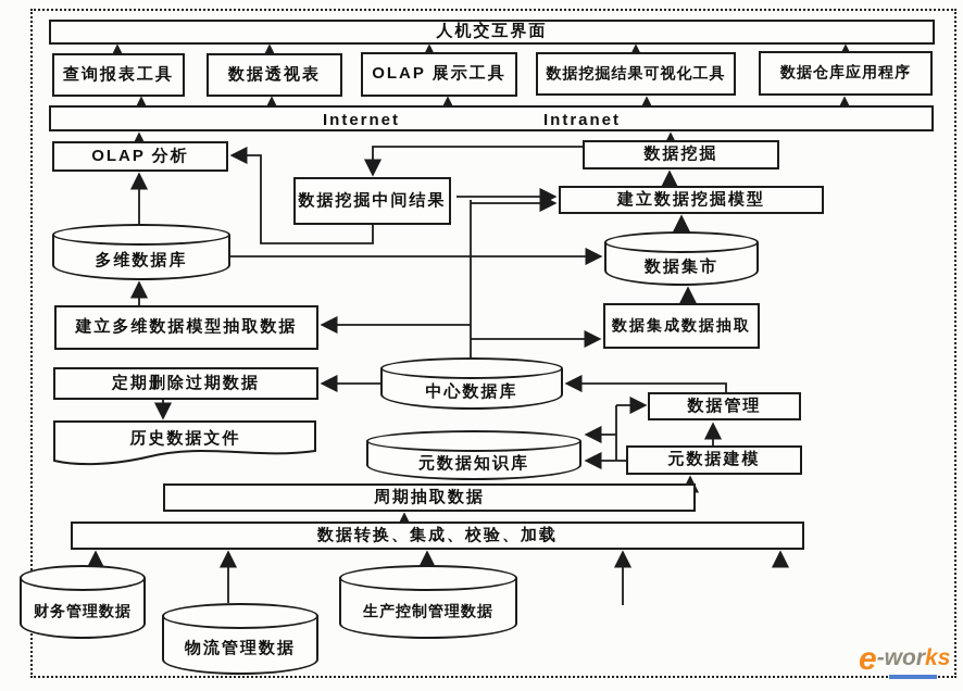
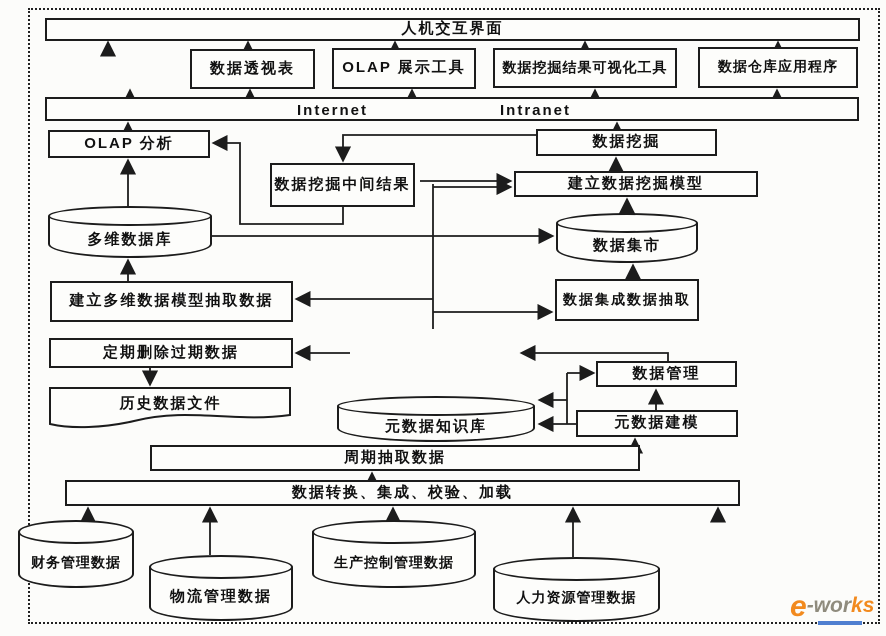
  人机交互界面
- 查询报表工具
  数据透视表
  OLAP 展示工具
  数据挖掘结果可视化工具
  数据仓库应用程序
  Internet
  Intranet
  OLAP 分析
  数据挖掘
  数据挖掘中间结果
  建立数据挖掘模型
  多维数据库
  数据集市
  建立多维数据模型抽取数据
  数据集成数据抽取
  定期删除过期数据
- 中心数据库
  历史数据文件
  元数据知识库
  数据管理
  元数据建模
  周期抽取数据
  数据转换、集成、校验、加载
  财务管理数据
  物流管理数据
  生产控制管理数据
+ 人力资源管理数据
  e-works
